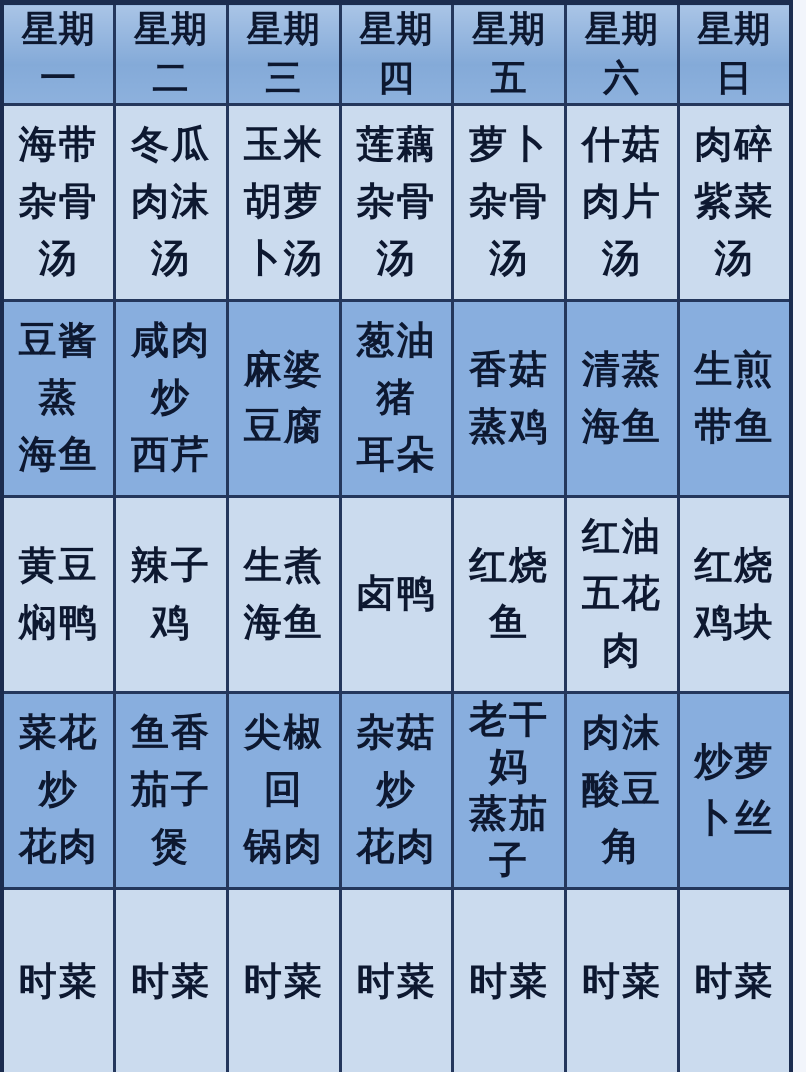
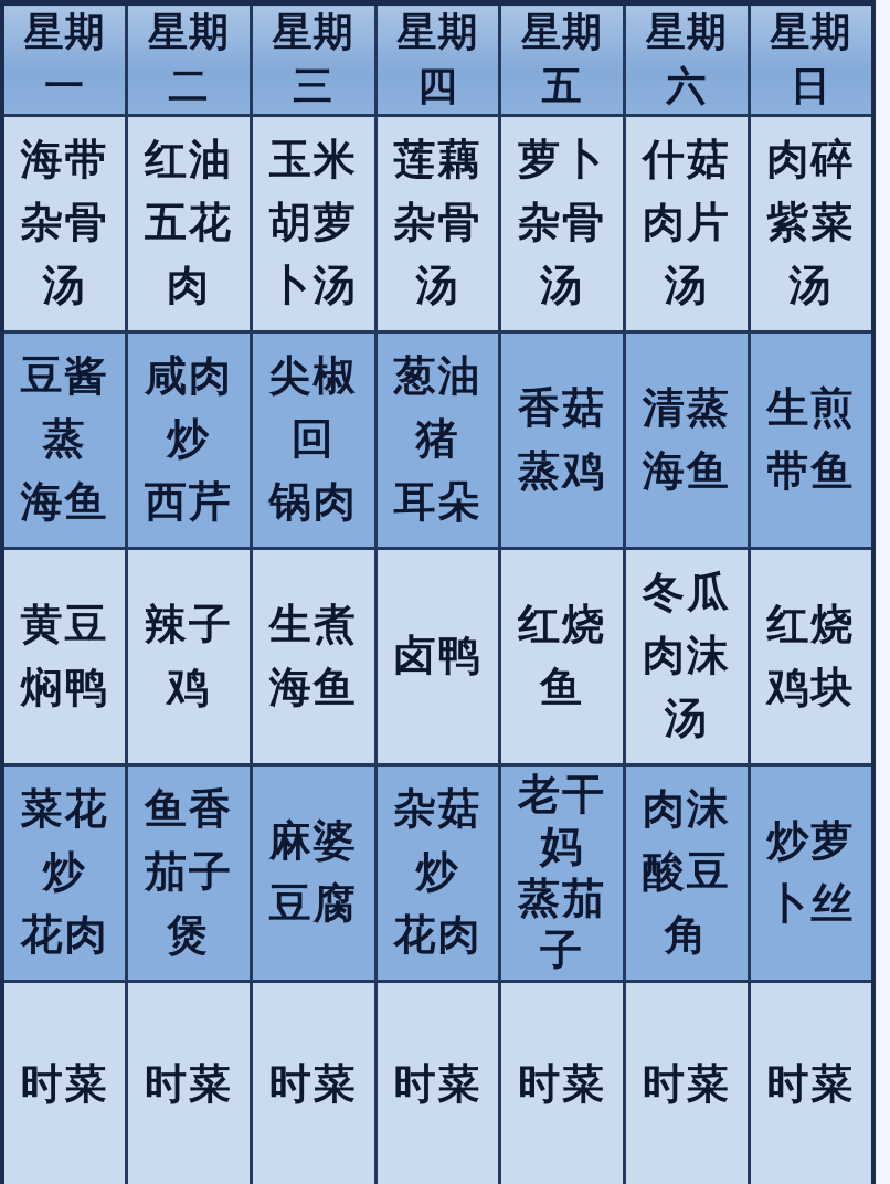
  星期一	星期二	星期三	星期四	星期五	星期六	星期日
- 海带 杂骨 汤	冬瓜 肉沫 汤	玉米 胡萝 卜汤	莲藕 杂骨 汤	萝卜 杂骨 汤	什菇 肉片 汤	肉碎 紫菜 汤
+ 海带 杂骨 汤	红油 五花 肉	玉米 胡萝 卜汤	莲藕 杂骨 汤	萝卜 杂骨 汤	什菇 肉片 汤	肉碎 紫菜 汤
- 豆酱 蒸 海鱼	咸肉 炒 西芹	麻婆 豆腐	葱油 猪 耳朵	香菇 蒸鸡	清蒸 海鱼	生煎 带鱼
+ 豆酱 蒸 海鱼	咸肉 炒 西芹	尖椒 回 锅肉	葱油 猪 耳朵	香菇 蒸鸡	清蒸 海鱼	生煎 带鱼
- 黄豆 焖鸭	辣子鸡	生煮 海鱼	卤鸭	红烧鱼	红油 五花 肉	红烧 鸡块
+ 黄豆 焖鸭	辣子鸡	生煮 海鱼	卤鸭	红烧鱼	冬瓜 肉沫 汤	红烧 鸡块
- 菜花 炒 花肉	鱼香 茄子 煲	尖椒 回 锅肉	杂菇 炒 花肉	老干 妈 蒸茄 子	肉沫 酸豆 角	炒萝 卜丝
+ 菜花 炒 花肉	鱼香 茄子 煲	麻婆 豆腐	杂菇 炒 花肉	老干 妈 蒸茄 子	肉沫 酸豆 角	炒萝 卜丝
  时菜	时菜	时菜	时菜	时菜	时菜	时菜
